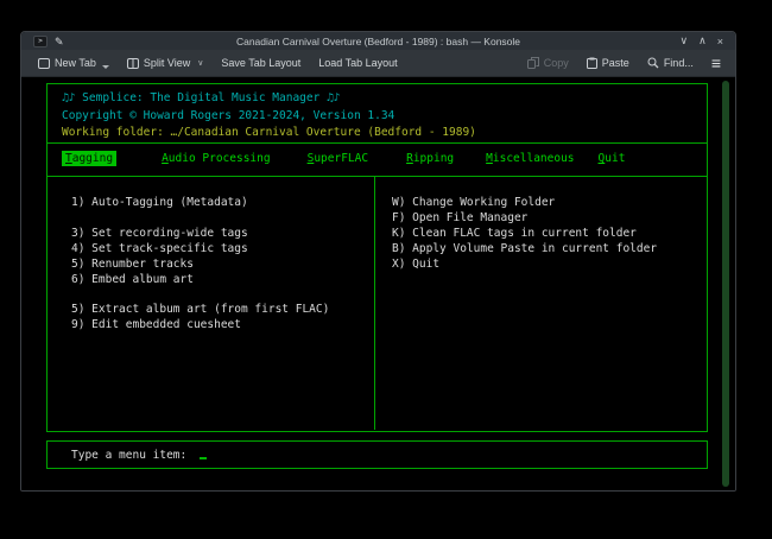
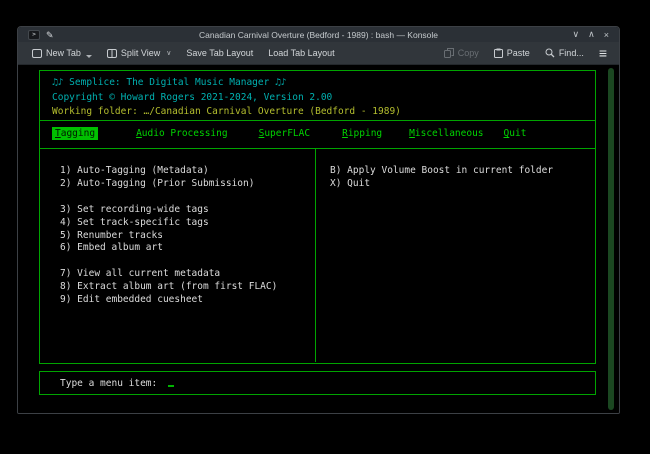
  ✎
  Canadian Carnival Overture (Bedford - 1989) : bash — Konsole
  ∨
  ∧
  ×
  New Tab
  Split View
  Save Tab Layout
  Load Tab Layout
  Copy
  Paste
  Find...
  ≡
  ♫♪ Semplice: The Digital Music Manager ♫♪
- Copyright © Howard Rogers 2021-2024, Version 1.34
+ Copyright © Howard Rogers 2021-2024, Version 2.00
  Working folder: …/Canadian Carnival Overture (Bedford - 1989)
  Tagging Audio Processing SuperFLAC Ripping Miscellaneous Quit
  1) Auto-Tagging (Metadata)
+ 2) Auto-Tagging (Prior Submission)
  3) Set recording-wide tags
  4) Set track-specific tags
  5) Renumber tracks
  6) Embed album art
+ 7) View all current metadata
- 5) Extract album art (from first FLAC)
+ 8) Extract album art (from first FLAC)
  9) Edit embedded cuesheet
- W) Change Working Folder
- F) Open File Manager
- K) Clean FLAC tags in current folder
- B) Apply Volume Paste in current folder
+ B) Apply Volume Boost in current folder
  X) Quit
  Type a menu item:
